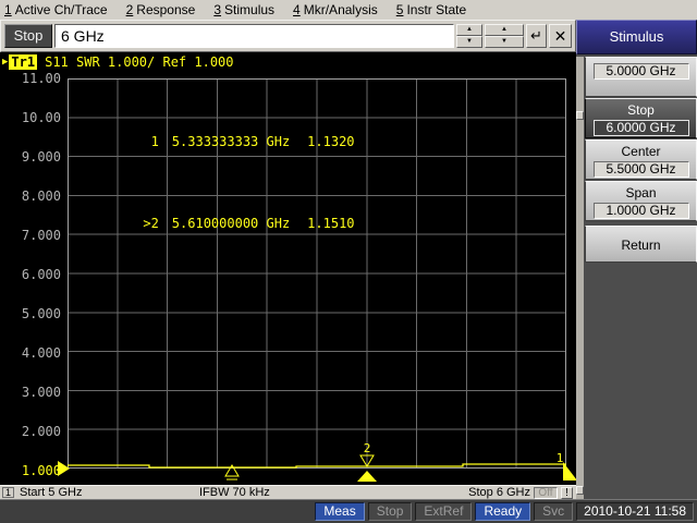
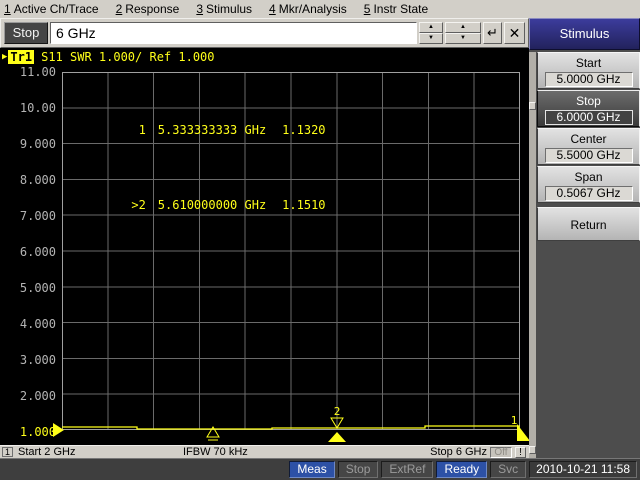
  1 Active Ch/Trace
  2 Response
  3 Stimulus
  4 Mkr/Analysis
  5 Instr State
  Stop
  6 GHz
  ↵
  ✕
  ▶
  Tr1
  S11 SWR 1.000/ Ref 1.000
  11.00
  10.00
  9.000
  8.000
  7.000
  6.000
  5.000
  4.000
  3.000
  2.000
  1.000
  2
  1
  1 5.333333333 GHz 1.1320
  >2 5.610000000 GHz 1.1510
  1
- Start 5 GHz
+ Start 2 GHz
  IFBW 70 kHz
  Stop 6 GHz
  Off
  !
  Meas
  Stop
  ExtRef
  Ready
  Svc
  2010-10-21 11:58
  Stimulus
+ Start
  5.0000 GHz
  Stop
  6.0000 GHz
  Center
  5.5000 GHz
  Span
- 1.0000 GHz
+ 0.5067 GHz
  Return
